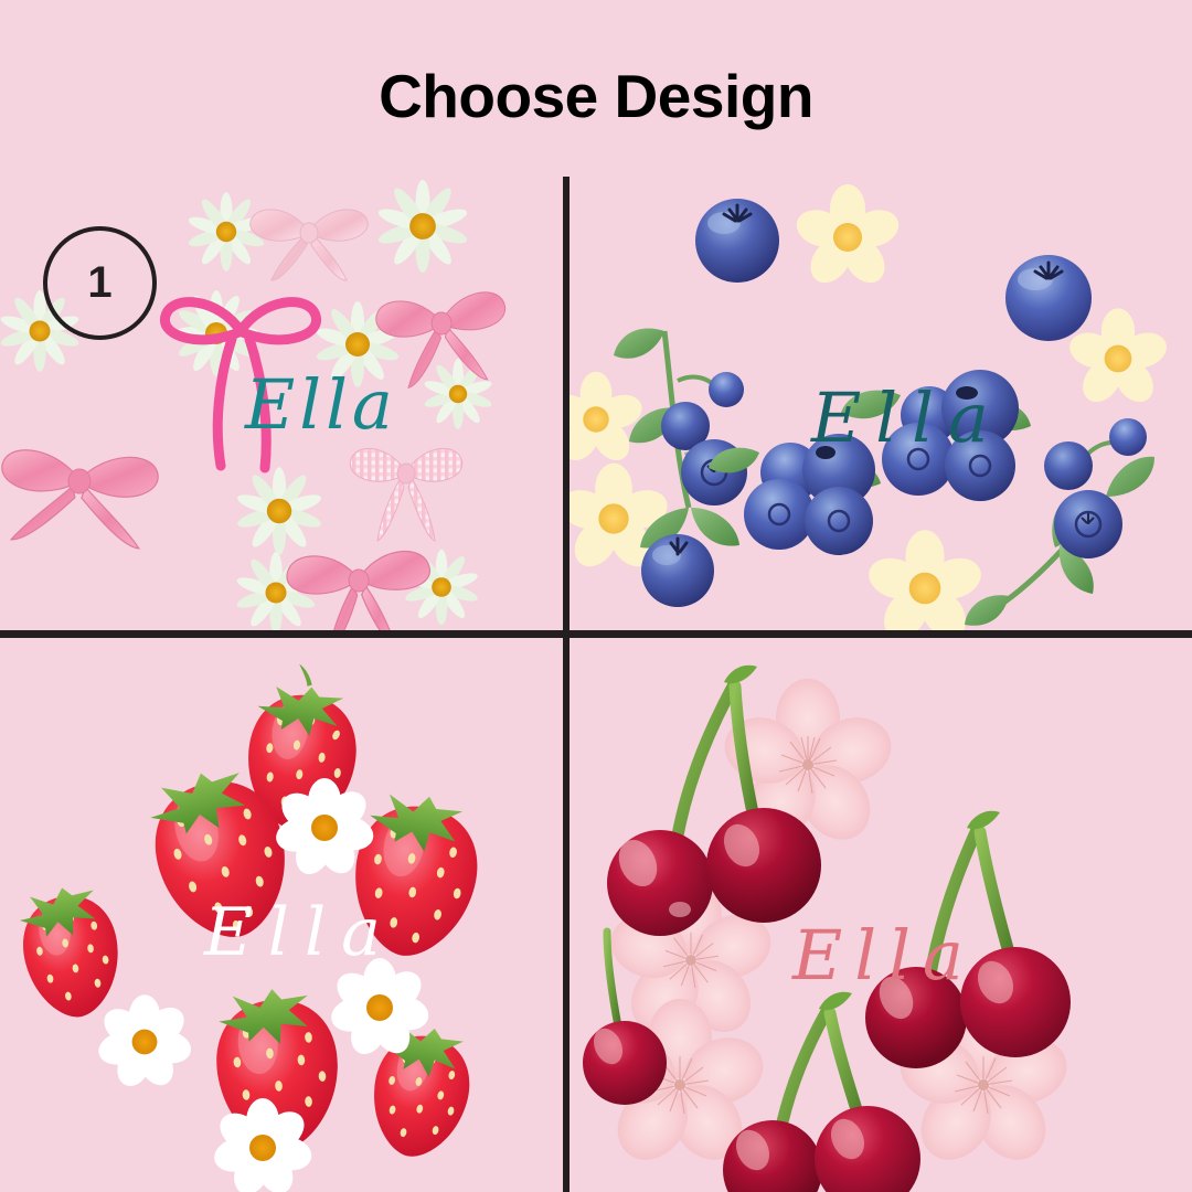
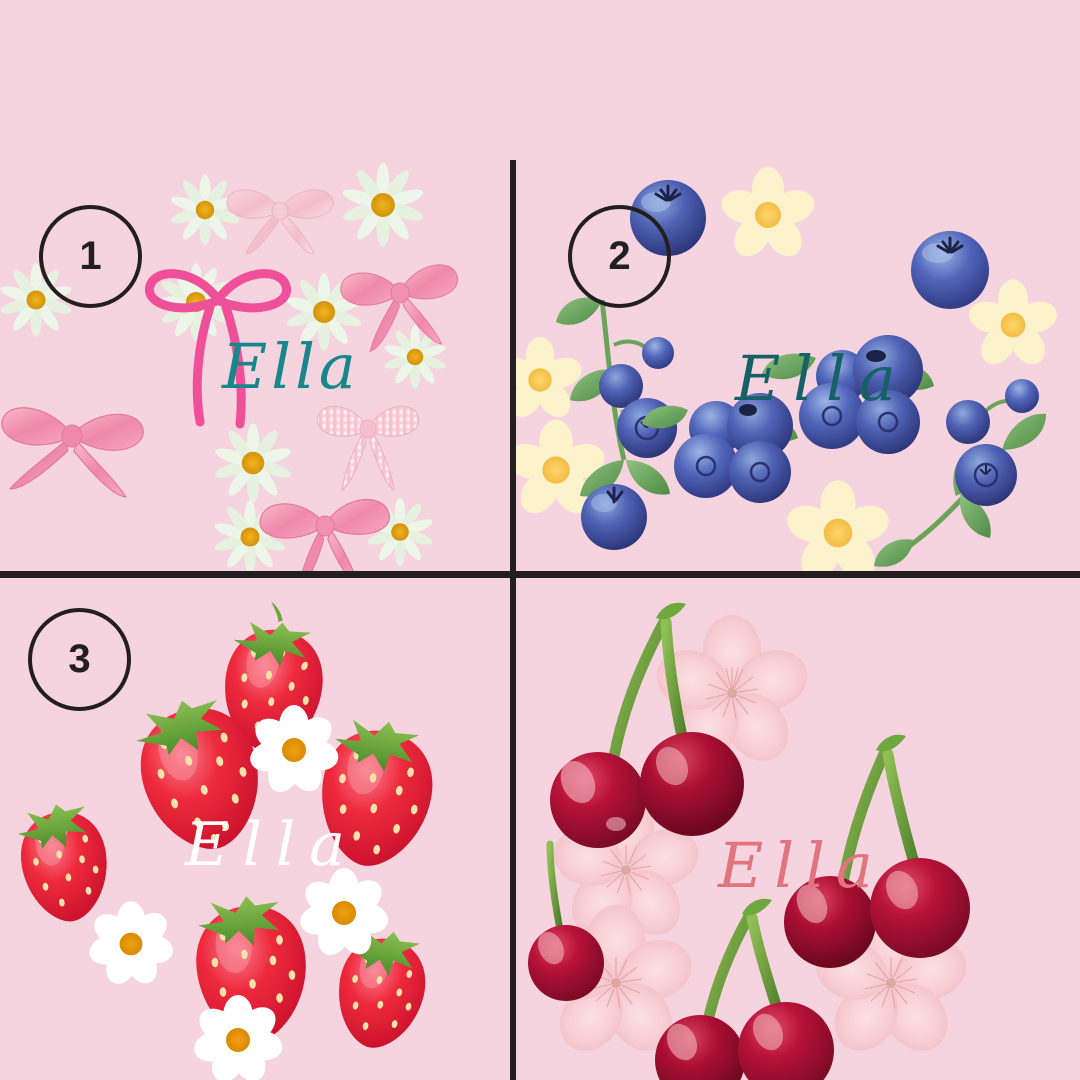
- Choose Design
  Ella
  Ella
  Ella
  Ella
  1
+ 2
+ 3
